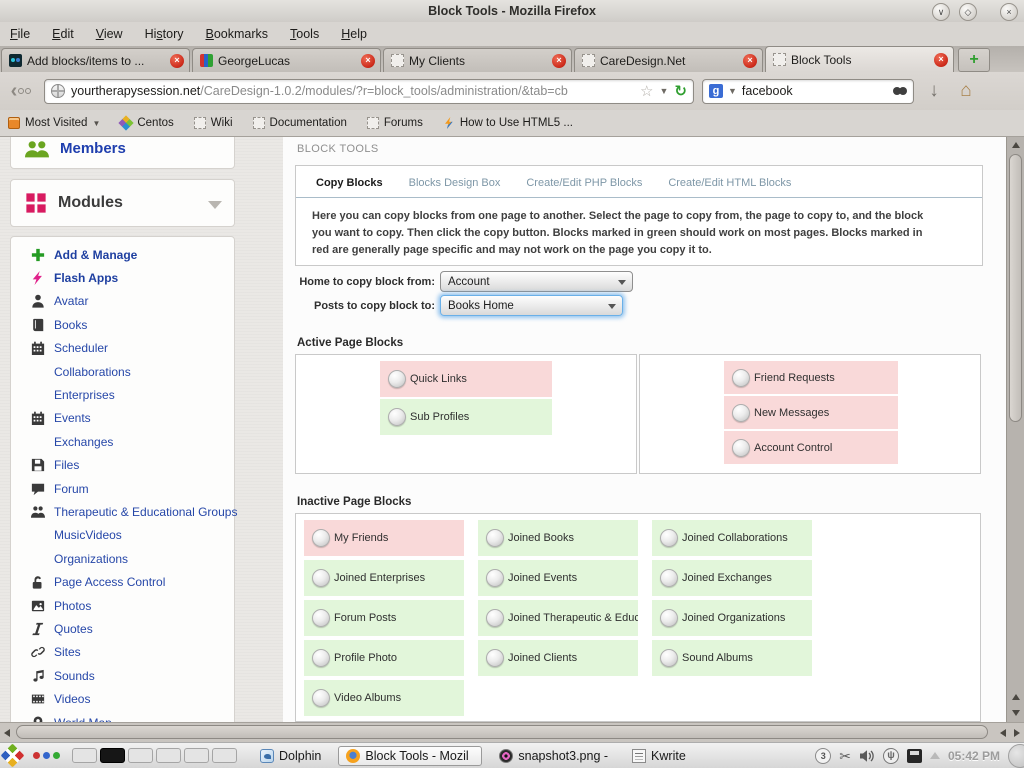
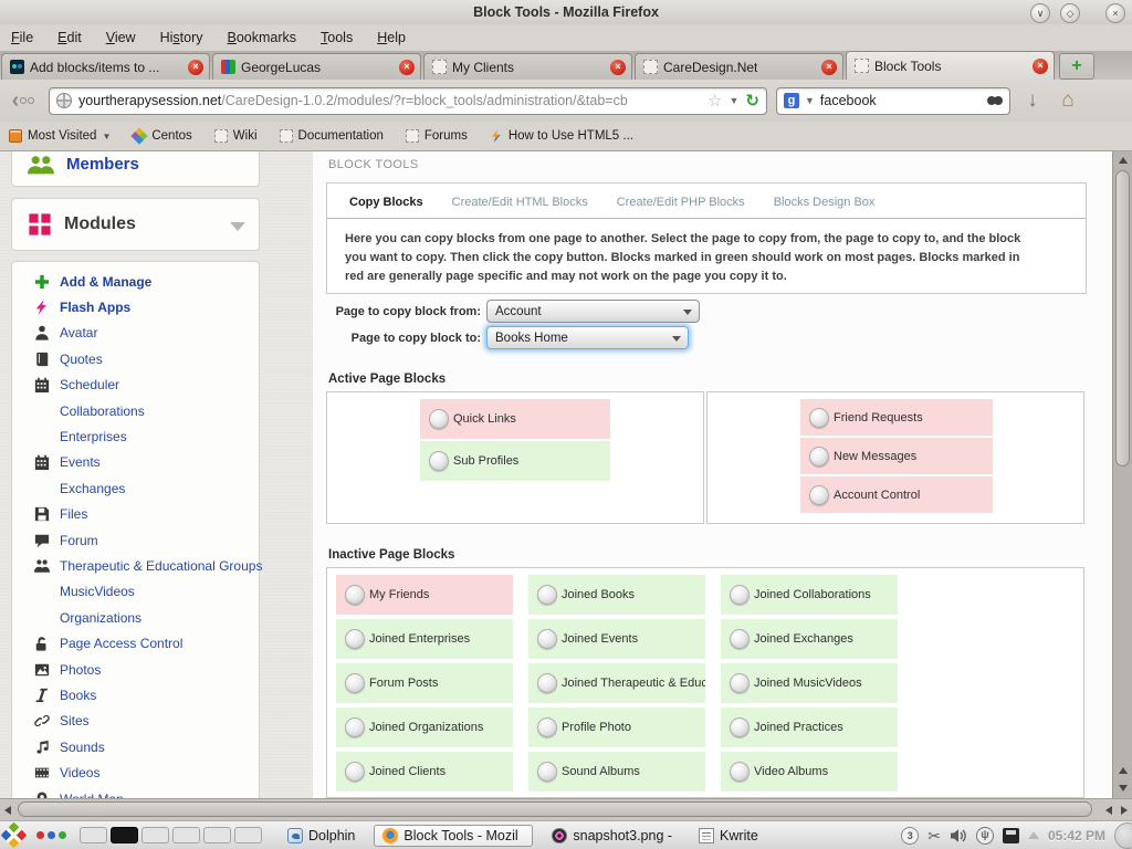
  Block Tools - Mozilla Firefox
  ∨
  ◇
  ×
  File
  Edit
  View
  History
  Bookmarks
  Tools
  Help
  Add blocks/items to ...
  ×
  GeorgeLucas
  ×
  My Clients
  ×
  CareDesign.Net
  ×
  Block Tools
  ×
  +
  ‹
  yourtherapysession.net/CareDesign-1.0.2/modules/?r=block_tools/administration/&tab=cb
  ☆
  ▼
  ↻
  g
  ▼
  facebook
  ↓
  ⌂
  Most Visited
  ▼
  Centos
  Wiki
  Documentation
  Forums
  How to Use HTML5 ...
  Members
  Modules
  Add & Manage
  Flash Apps
  Avatar
- Books
+ Quotes
  Scheduler
  Collaborations
  Enterprises
  Events
  Exchanges
  Files
  Forum
  Therapeutic & Educational Groups
  MusicVideos
  Organizations
  Page Access Control
  Photos
- Quotes
+ Books
  Sites
  Sounds
  Videos
  BLOCK TOOLS
  Copy Blocks
- Blocks Design Box
+ Create/Edit HTML Blocks
  Create/Edit PHP Blocks
- Create/Edit HTML Blocks
+ Blocks Design Box
  Here you can copy blocks from one page to another. Select the page to copy from, the page to copy to, and the block you want to copy. Then click the copy button. Blocks marked in green should work on most pages. Blocks marked in red are generally page specific and may not work on the page you copy it to.
- Home to copy block from:
+ Page to copy block from:
  Account
- Posts to copy block to:
+ Page to copy block to:
  Books Home
  Active Page Blocks
  Quick Links
  Sub Profiles
  Friend Requests
  New Messages
  Account Control
  Inactive Page Blocks
  My Friends
  Joined Books
  Joined Collaborations
  Joined Enterprises
  Joined Events
  Joined Exchanges
  Forum Posts
  Joined Therapeutic & Educ
+ Joined MusicVideos
  Joined Organizations
  Profile Photo
+ Joined Practices
  Joined Clients
  Sound Albums
  Video Albums
  Dolphin
  Block Tools - Mozil
  snapshot3.png -
  Kwrite
  3
  ✂
  ψ
  05:42 PM
